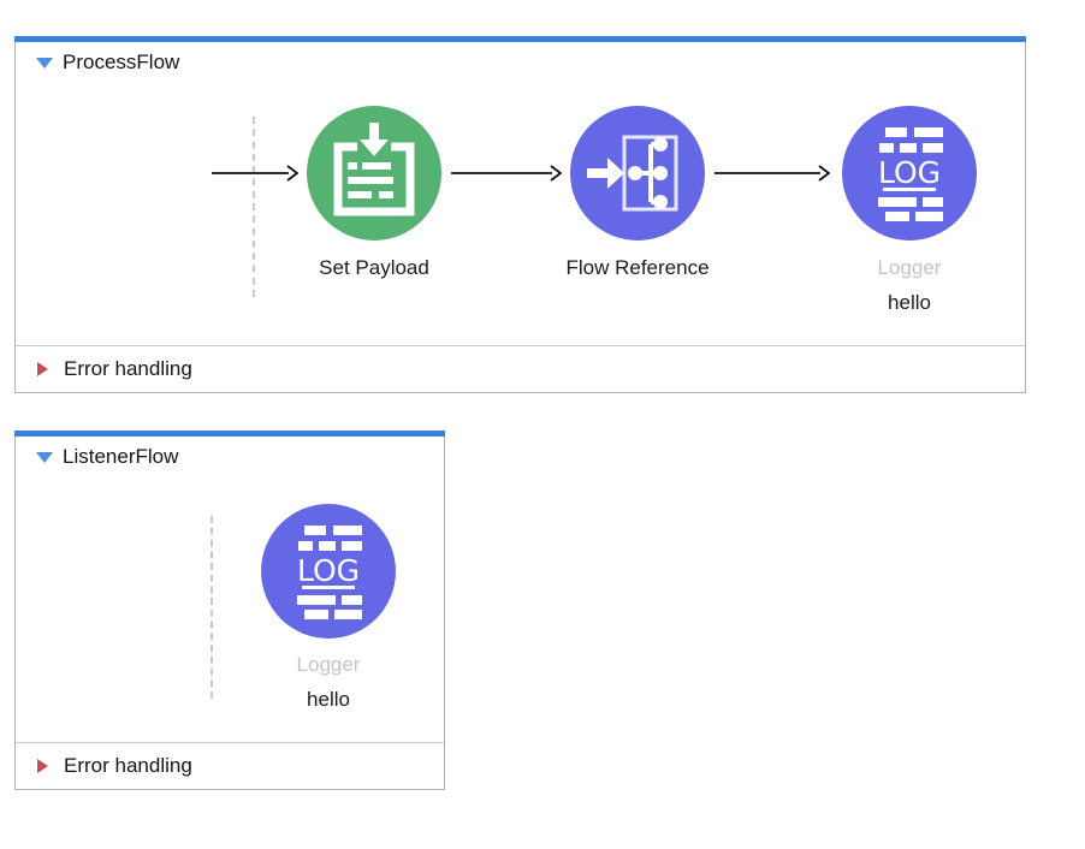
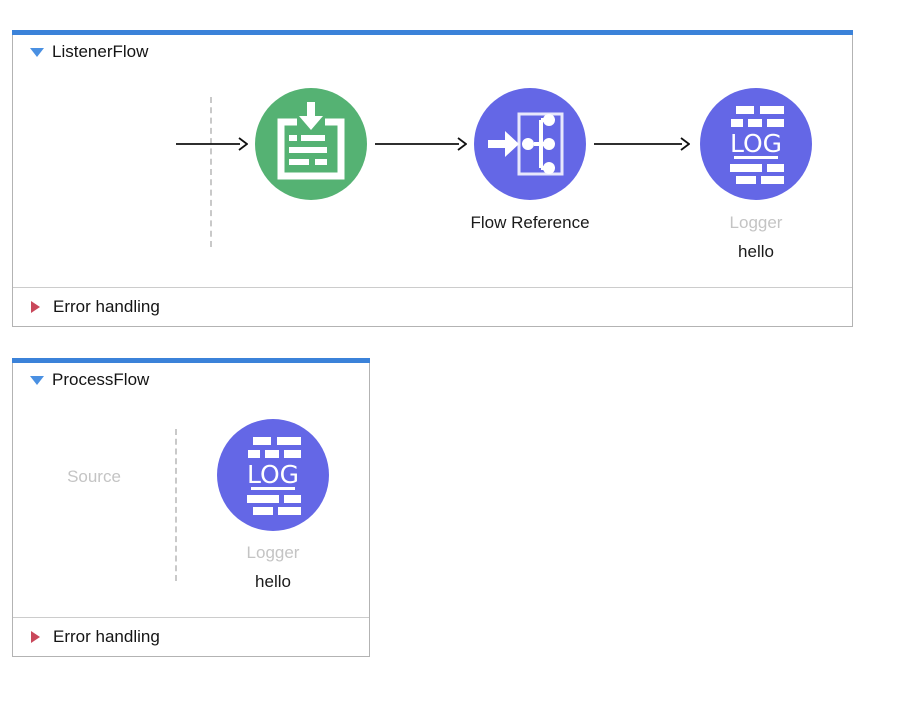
- ProcessFlow
+ ListenerFlow
- Set Payload
  Flow Reference
  LOG
  Logger
  hello
  Error handling
- ListenerFlow
+ ProcessFlow
+ Source
  LOG
  Logger
  hello
  Error handling
